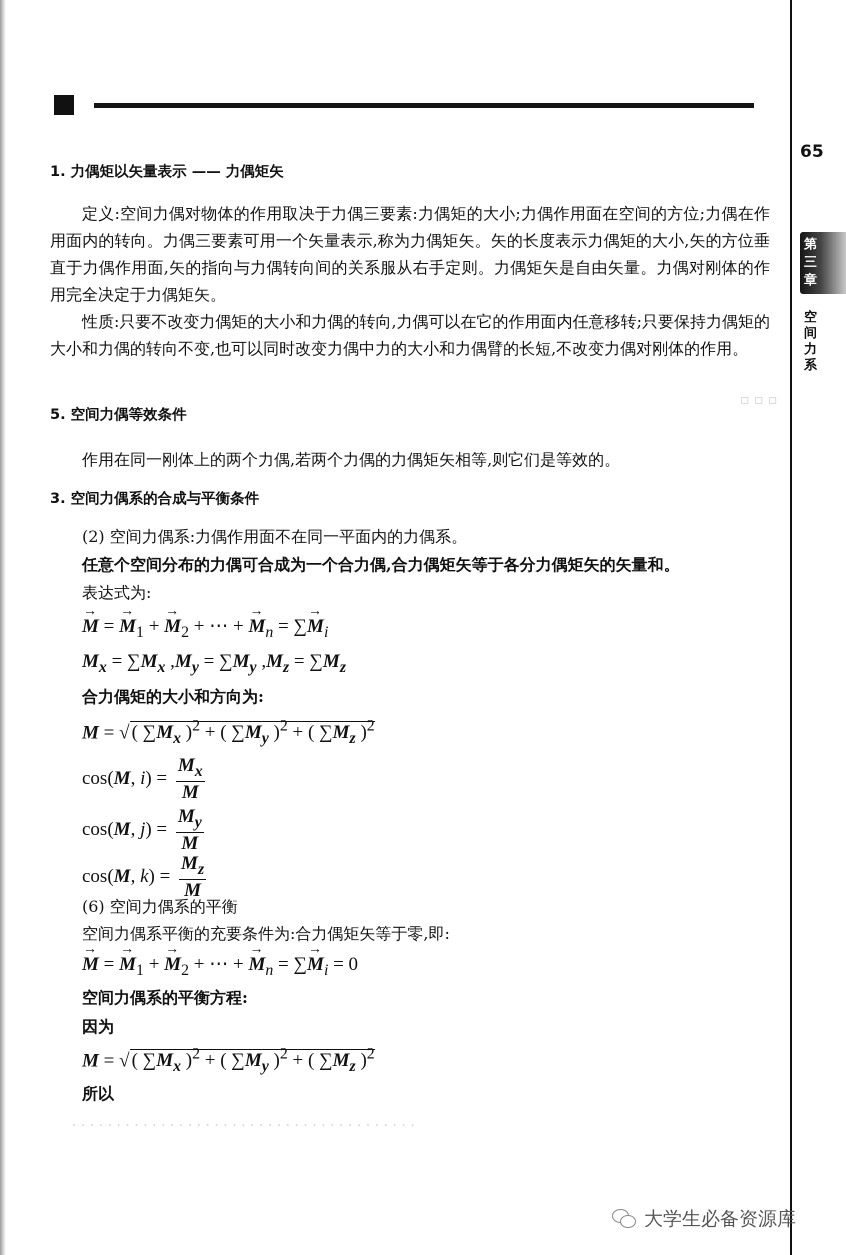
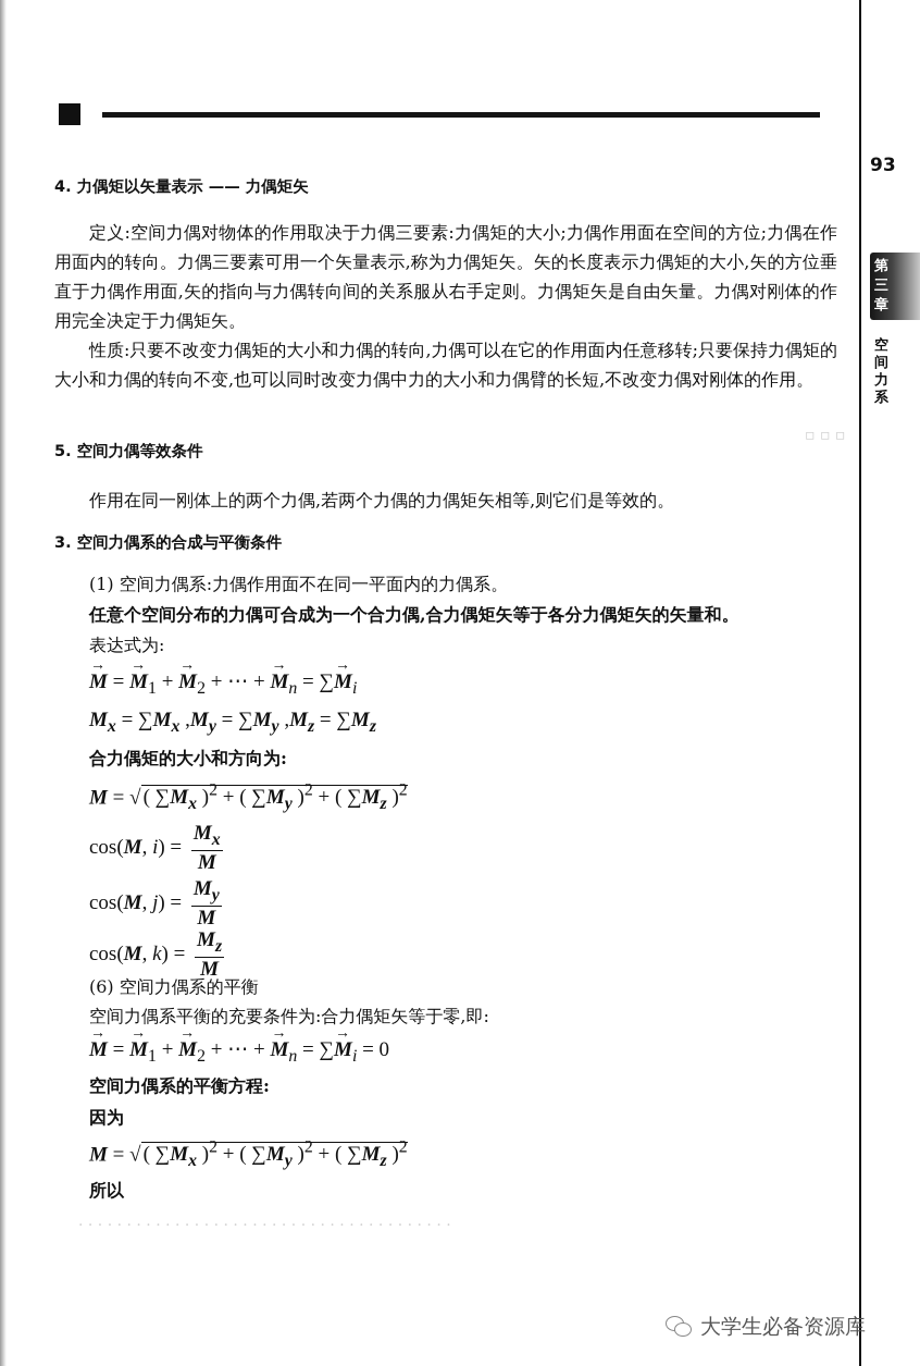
  ▫ ▫ ▫
  · · · · · · · · · · · · · · · · · · · · · · · · · · · · · · · · · · · · · · ·
- 65
+ 93
  第三章
  空间力系
- 1. 力偶矩以矢量表示 —— 力偶矩矢
+ 4. 力偶矩以矢量表示 —— 力偶矩矢
  定义:空间力偶对物体的作用取决于力偶三要素:力偶矩的大小;力偶作用面在空间的方位;力偶在作用面内的转向。力偶三要素可用一个矢量表示,称为力偶矩矢。矢的长度表示力偶矩的大小,矢的方位垂直于力偶作用面,矢的指向与力偶转向间的关系服从右手定则。力偶矩矢是自由矢量。力偶对刚体的作用完全决定于力偶矩矢。
  性质:只要不改变力偶矩的大小和力偶的转向,力偶可以在它的作用面内任意移转;只要保持力偶矩的大小和力偶的转向不变,也可以同时改变力偶中力的大小和力偶臂的长短,不改变力偶对刚体的作用。
  5. 空间力偶等效条件
  作用在同一刚体上的两个力偶,若两个力偶的力偶矩矢相等,则它们是等效的。
  3. 空间力偶系的合成与平衡条件
- (2) 空间力偶系:力偶作用面不在同一平面内的力偶系。
+ (1) 空间力偶系:力偶作用面不在同一平面内的力偶系。
  任意个空间分布的力偶可合成为一个合力偶,合力偶矩矢等于各分力偶矩矢的矢量和。
  表达式为:
  M = M1 + M2 + ⋯ + Mn = ∑Mi
  Mx = ∑Mx ,My = ∑My ,Mz = ∑Mz
  合力偶矩的大小和方向为:
  M = √( ∑Mx )2 + ( ∑My )2 + ( ∑Mz )2
  cos(M, i) =
  Mx
  M
  cos(M, j) =
  My
  M
  cos(M, k) =
  Mz
  M
  (6) 空间力偶系的平衡
  空间力偶系平衡的充要条件为:合力偶矩矢等于零,即:
  M = M1 + M2 + ⋯ + Mn = ∑Mi = 0
  空间力偶系的平衡方程:
  因为
  M = √( ∑Mx )2 + ( ∑My )2 + ( ∑Mz )2
  所以
  大学生必备资源库
